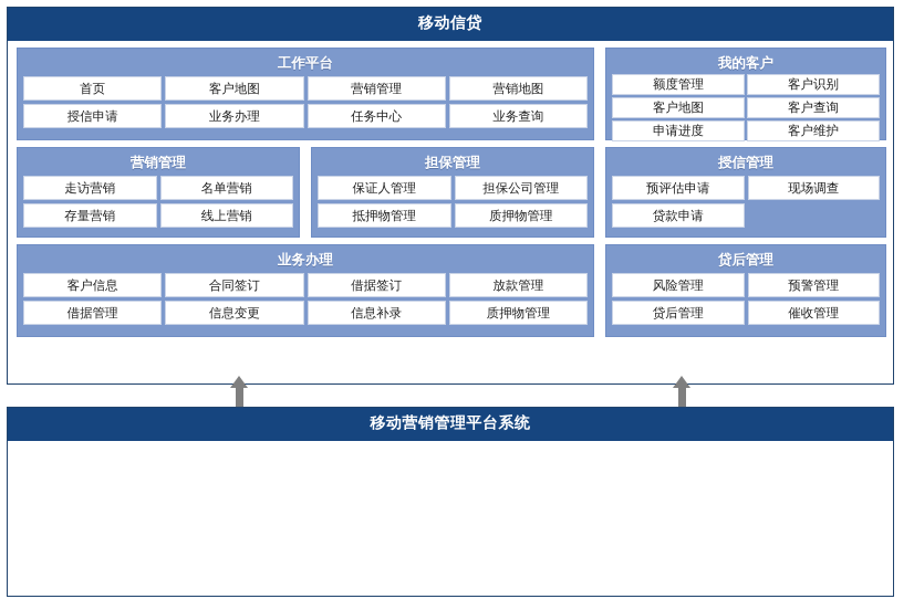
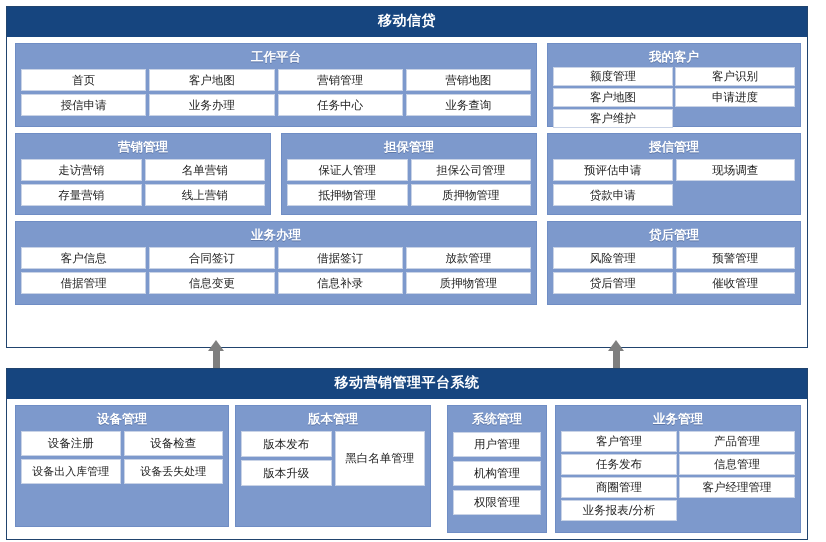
  移动信贷
  工作平台
  首页
  客户地图
  营销管理
  营销地图
  授信申请
  业务办理
  任务中心
  业务查询
  我的客户
  额度管理
  客户识别
  客户地图
- 客户查询
  申请进度
  客户维护
  营销管理
  走访营销
  名单营销
  存量营销
  线上营销
  担保管理
  保证人管理
  担保公司管理
  抵押物管理
  质押物管理
  授信管理
  预评估申请
  现场调查
  贷款申请
  业务办理
  客户信息
  合同签订
  借据签订
  放款管理
  借据管理
  信息变更
  信息补录
  质押物管理
  贷后管理
  风险管理
  预警管理
  贷后管理
  催收管理
  移动营销管理平台系统
+ 设备管理
+ 设备注册
+ 设备检查
+ 设备出入库管理
+ 设备丢失处理
+ 版本管理
+ 版本发布
+ 黑白名单管理
+ 版本升级
+ 系统管理
+ 用户管理
+ 机构管理
+ 权限管理
+ 业务管理
+ 客户管理
+ 产品管理
+ 任务发布
+ 信息管理
+ 商圈管理
+ 客户经理管理
+ 业务报表/分析
